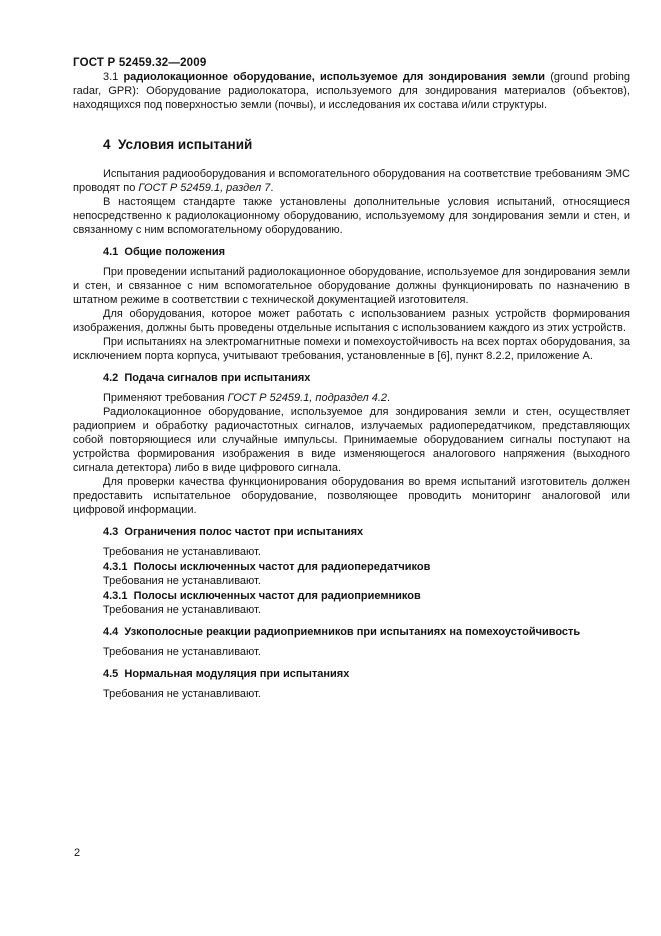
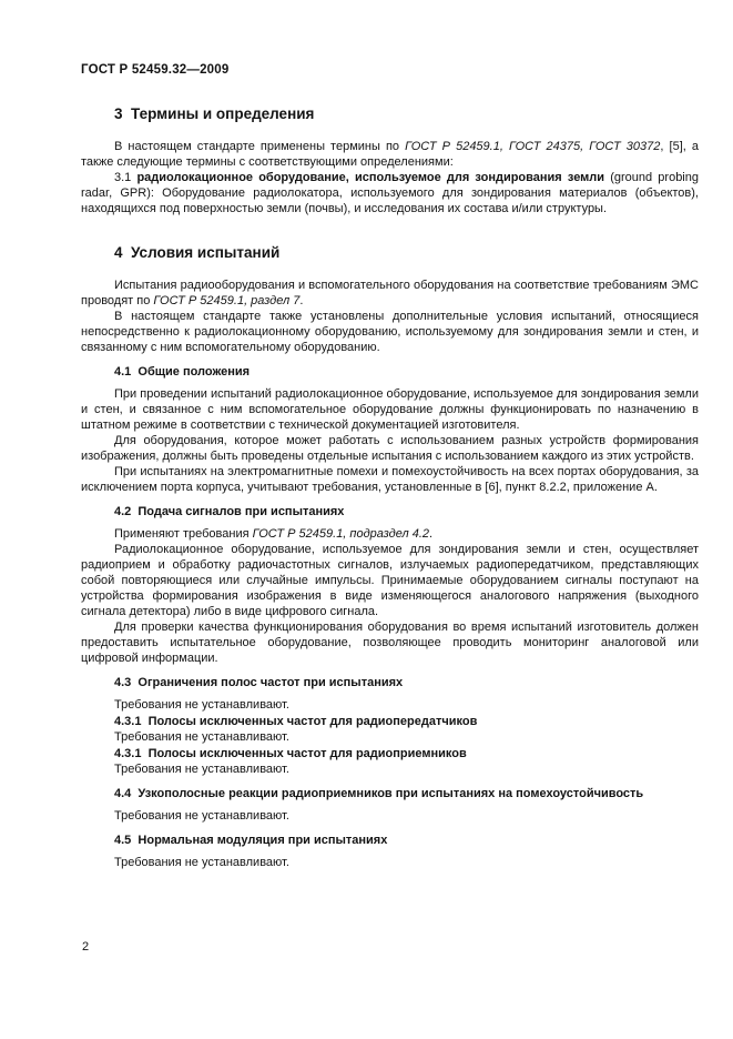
  ГОСТ Р 52459.32—2009
+ 3 Термины и определения
+ В настоящем стандарте применены термины по ГОСТ Р 52459.1, ГОСТ 24375, ГОСТ 30372, [5], а также следующие термины с соответствующими определениями:
  3.1 радиолокационное оборудование, используемое для зондирования земли (ground probing radar, GPR): Оборудование радиолокатора, используемого для зондирования материалов (объектов), находящихся под поверхностью земли (почвы), и исследования их состава и/или структуры.
  4 Условия испытаний
  Испытания радиооборудования и вспомогательного оборудования на соответствие требованиям ЭМС проводят по ГОСТ Р 52459.1, раздел 7.
  В настоящем стандарте также установлены дополнительные условия испытаний, относящиеся непосредственно к радиолокационному оборудованию, используемому для зондирования земли и стен, и связанному с ним вспомогательному оборудованию.
  4.1 Общие положения
  При проведении испытаний радиолокационное оборудование, используемое для зондирования земли и стен, и связанное с ним вспомогательное оборудование должны функционировать по назначе­нию в штатном режиме в соответствии с технической документацией изготовителя.
  Для оборудования, которое может работать с использованием разных устройств формирования изображения, должны быть проведены отдельные испытания с использованием каждого из этих устройств.
  При испытаниях на электромагнитные помехи и помехоустойчивость на всех портах оборудова­ния, за исключением порта корпуса, учитывают требования, установленные в [6], пункт 8.2.2, приложе­ние А.
  4.2 Подача сигналов при испытаниях
  Применяют требования ГОСТ Р 52459.1, подраздел 4.2.
  Радиолокационное оборудование, используемое для зондирования земли и стен, осуществляет радиоприем и обработку радиочастотных сигналов, излучаемых радиопередатчиком, представляющих собой повторяющиеся или случайные импульсы. Принимаемые оборудованием сигналы поступа­ют на устройства формирования изображения в виде изменяющегося аналогового напряжения (выходного сигнала детектора) либо в виде цифрового сигнала.
  Для проверки качества функционирования оборудования во время испытаний изготовитель дол­жен предоставить испытательное оборудование, позволяющее проводить мониторинг аналоговой или цифровой информации.
  4.3 Ограничения полос частот при испытаниях
  Требования не устанавливают.
  4.3.1 Полосы исключенных частот для радиопередатчиков
  Требования не устанавливают.
  4.3.1 Полосы исключенных частот для радиоприемников
  Требования не устанавливают.
  4.4 Узкополосные реакции радиоприемников при испытаниях на помехоустойчивость
  Требования не устанавливают.
  4.5 Нормальная модуляция при испытаниях
  Требования не устанавливают.
  2
